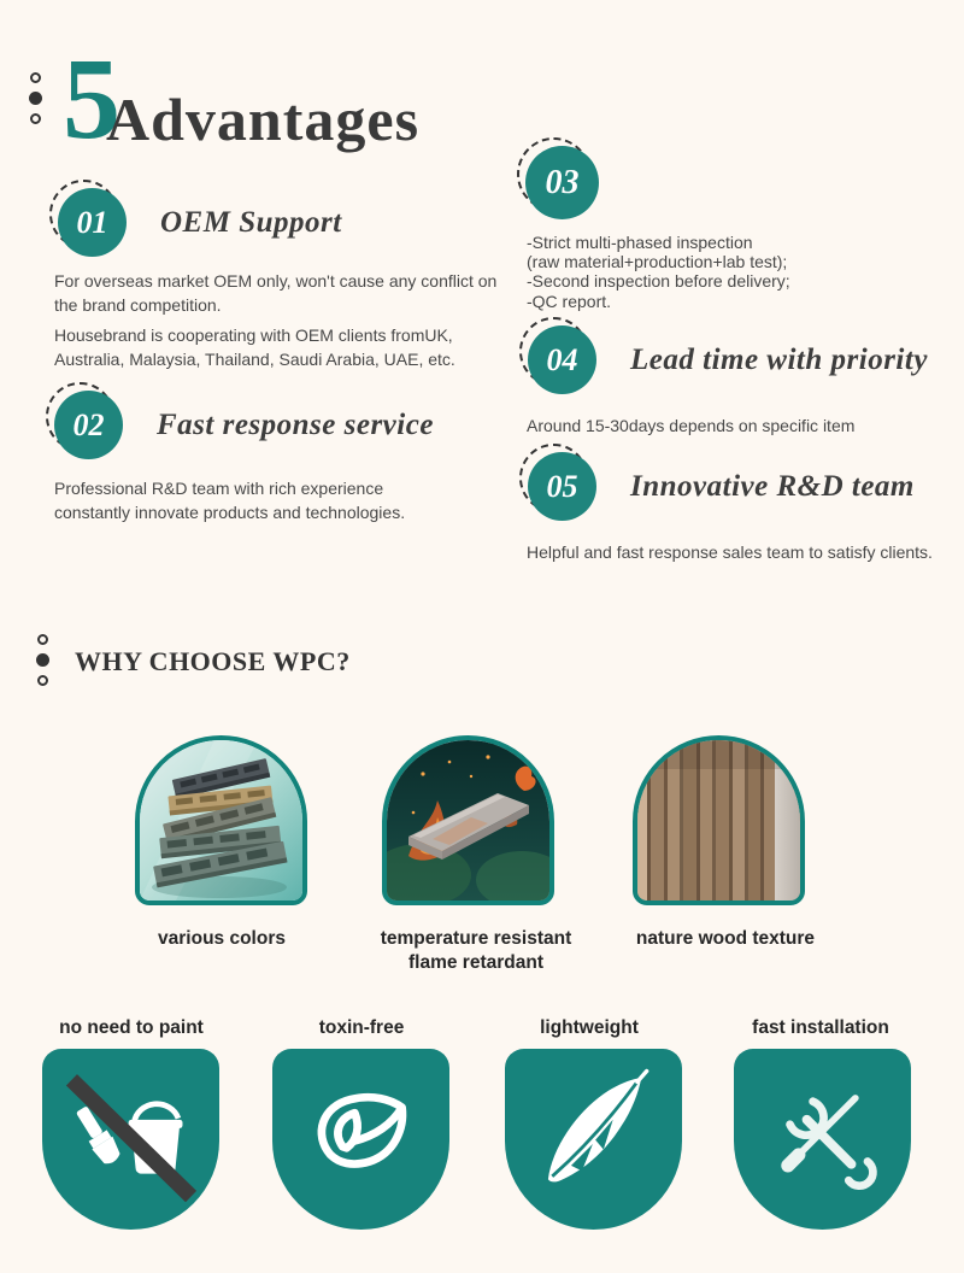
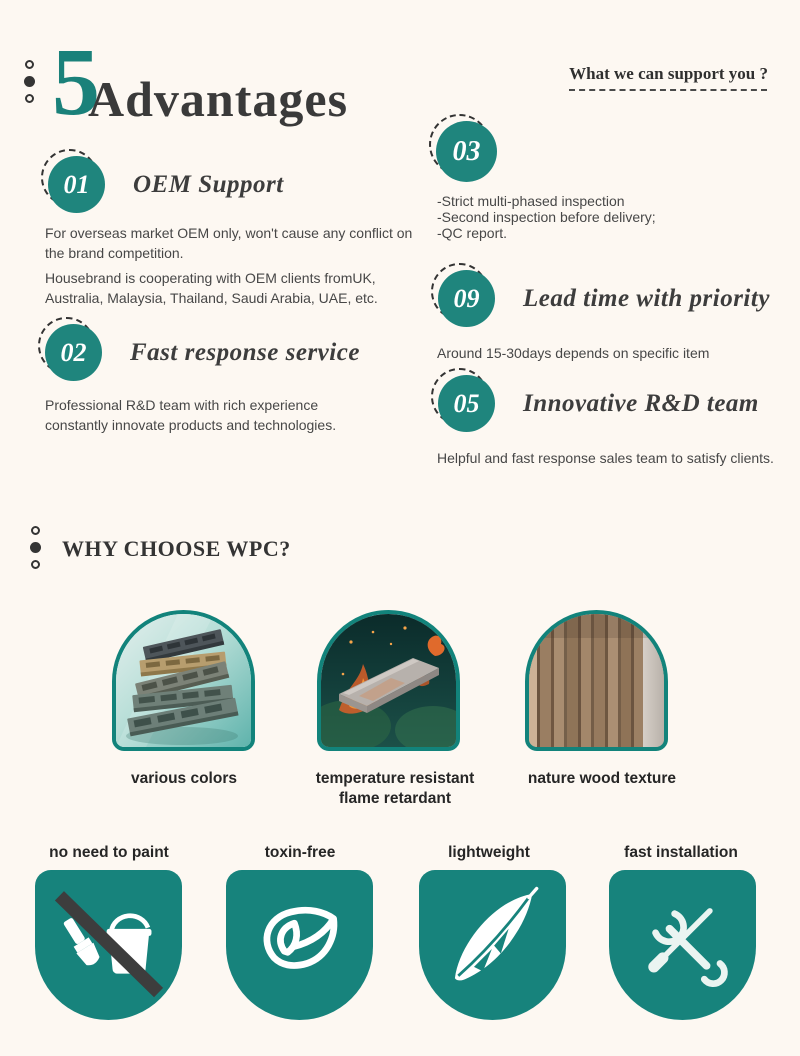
  5
  Advantages
+ What we can support you ?
  01
  OEM Support
  For overseas market OEM only, won't cause any conflict on the brand competition.
  Housebrand is cooperating with OEM clients fromUK, Australia, Malaysia, Thailand, Saudi Arabia, UAE, etc.
  02
  Fast response service
  Professional R&D team with rich experience constantly innovate products and technologies.
  03
  -Strict multi-phased inspection
- (raw material+production+lab test);
  -Second inspection before delivery;
  -QC report.
- 04
+ 09
  Lead time with priority
  Around 15-30days depends on specific item
  05
  Innovative R&D team
  Helpful and fast response sales team to satisfy clients.
  WHY CHOOSE WPC?
  various colors
  temperature resistant
  flame retardant
  nature wood texture
  no need to paint
  toxin-free
  lightweight
  fast installation
